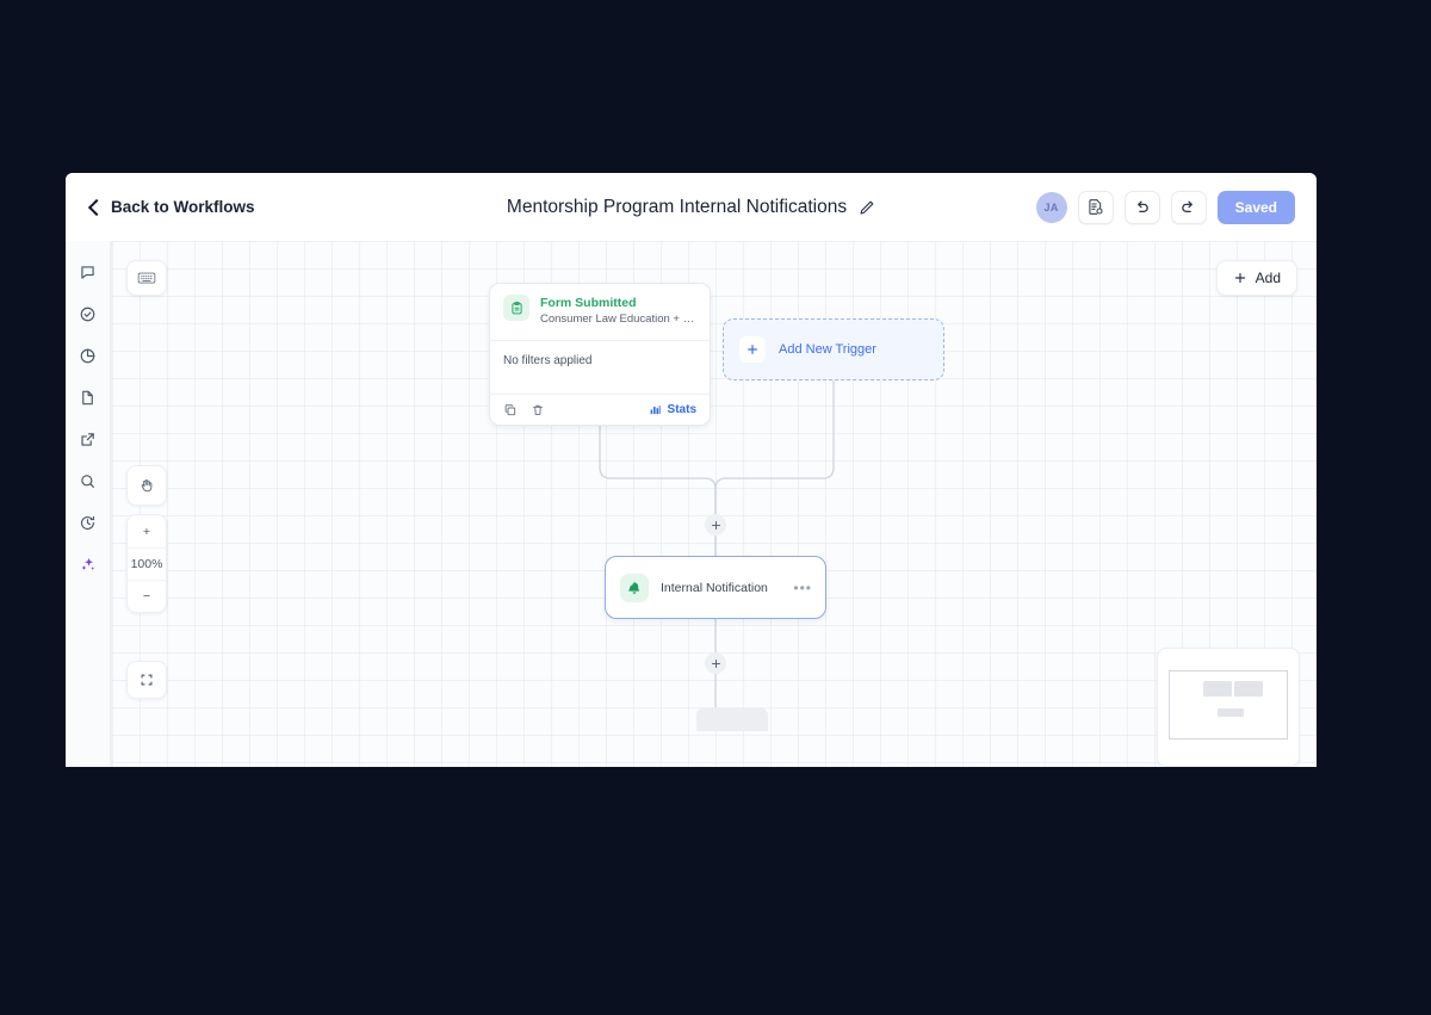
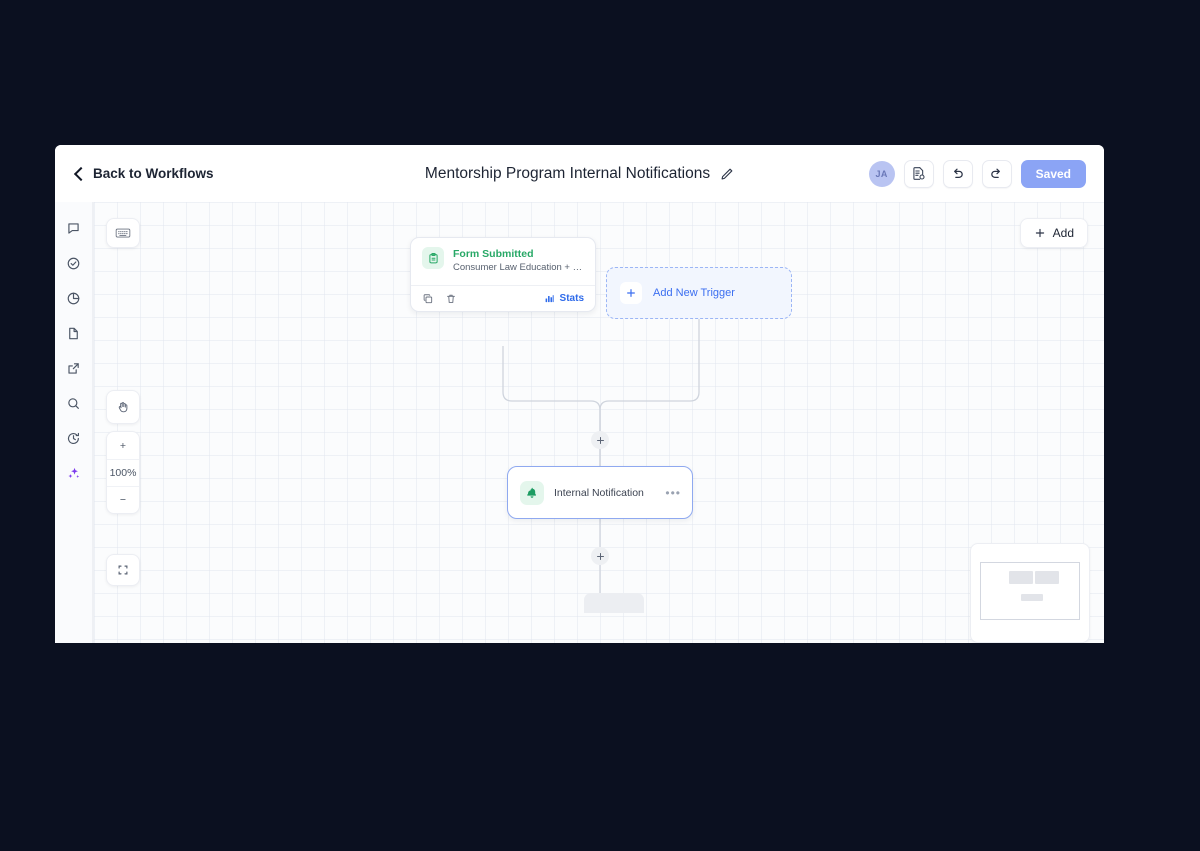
  Back to Workflows
  Mentorship Program Internal Notifications
  JA
  Saved
  Form Submitted
  Consumer Law Education + Pr.
- No filters applied
  Stats
  Add New Trigger
  Internal Notification
  •••
  +
  100%
  −
  Add
